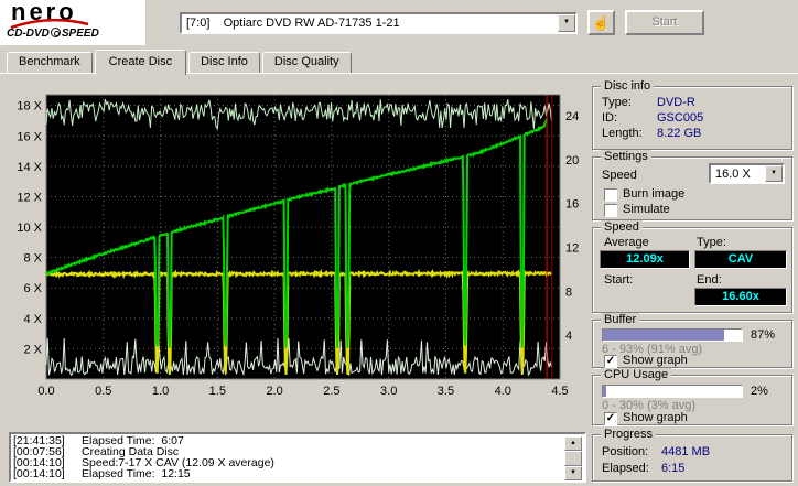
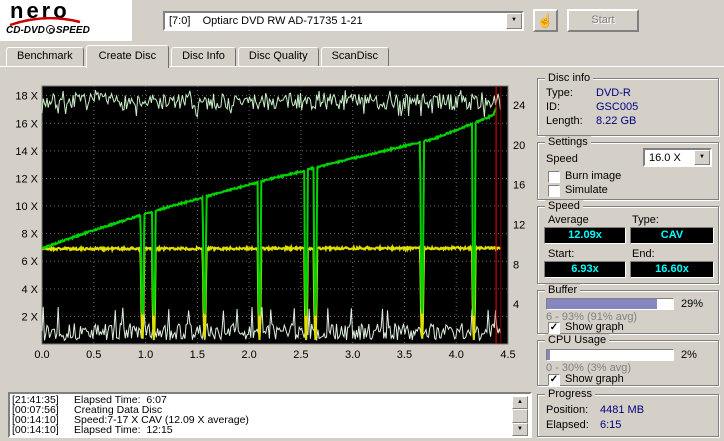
  nero
  CD-DVD SPEED
  [7:0] Optiarc DVD RW AD-71735 1-21
  ☝
  Start
  Benchmark
  Create Disc
  Disc Info
  Disc Quality
+ ScanDisc
  2 X
  4 X
  6 X
  8 X
  10 X
  12 X
  14 X
  16 X
  18 X
  0.0
  0.5
  1.0
  1.5
  2.0
  2.5
  3.0
  3.5
  4.0
  4.5
  4
  8
  12
  16
  20
  24
  Disc info
  Type:
  DVD-R
  ID:
  GSC005
  Length:
  8.22 GB
  Settings
  Speed
  Burn image
  Simulate
  16.0 X
  Speed
  Average
  Type:
  12.09x
  CAV
  Start:
  End:
+ 6.93x
  16.60x
  Buffer
- 87%
+ 29%
  6 - 93% (91% avg)
  ✓
  Show graph
  CPU Usage
  2%
  0 - 30% (3% avg)
  ✓
  Show graph
  Progress
  Position:
  4481 MB
  Elapsed:
  6:15
  [21:41:35] Elapsed Time: 6:07
  [00:07:56] Creating Data Disc
  [00:14:10] Speed:7-17 X CAV (12.09 X average)
  [00:14:10] Elapsed Time: 12:15
